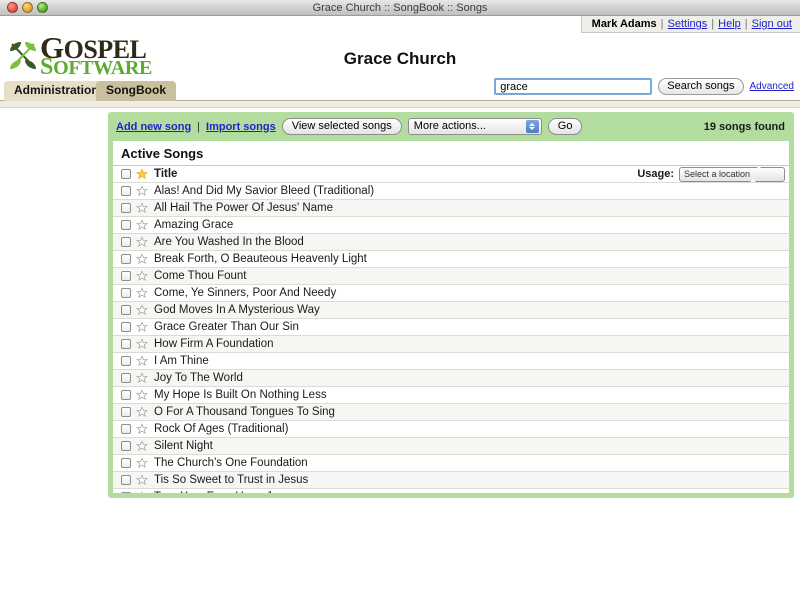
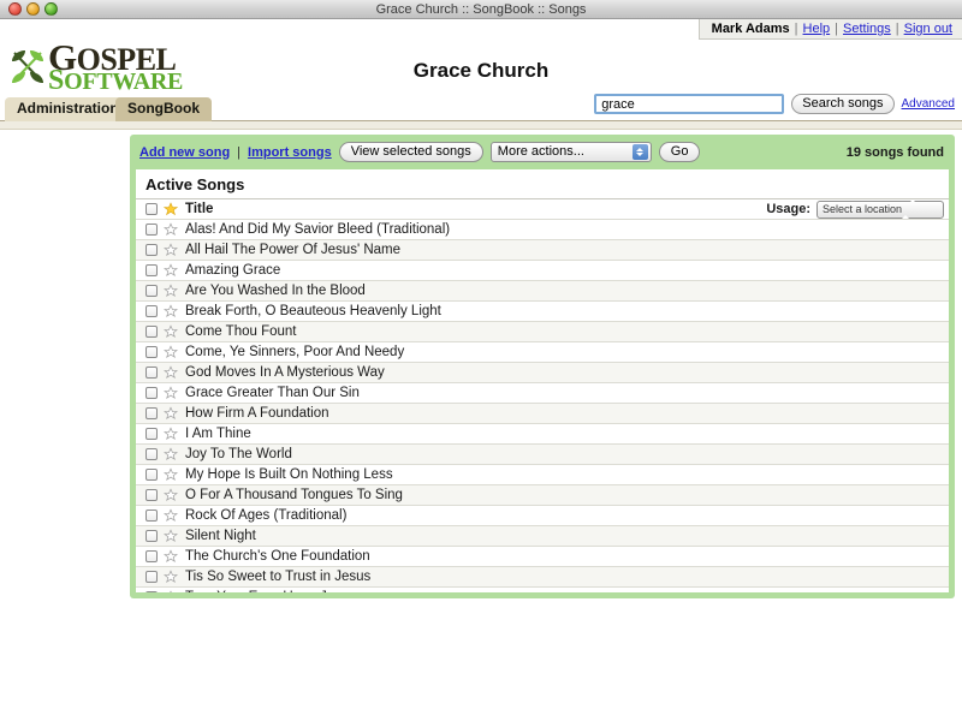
  Grace Church :: SongBook :: Songs
  Mark Adams
  |
- Settings
+ Help
  |
- Help
+ Settings
  |
  Sign out
  GOSPEL
  SOFTWARE
  Grace Church
  Administration
  SongBook
  grace
  Search songs
  Advanced
  Add new song
  |
  Import songs
  View selected songs
  More actions...
  Go
  19 songs found
  Active Songs
  Title
  Usage:
  Select a location
  Alas! And Did My Savior Bleed (Traditional)
  All Hail The Power Of Jesus' Name
  Amazing Grace
  Are You Washed In the Blood
  Break Forth, O Beauteous Heavenly Light
  Come Thou Fount
  Come, Ye Sinners, Poor And Needy
  God Moves In A Mysterious Way
  Grace Greater Than Our Sin
  How Firm A Foundation
  I Am Thine
  Joy To The World
  My Hope Is Built On Nothing Less
  O For A Thousand Tongues To Sing
  Rock Of Ages (Traditional)
  Silent Night
  The Church's One Foundation
  Tis So Sweet to Trust in Jesus
